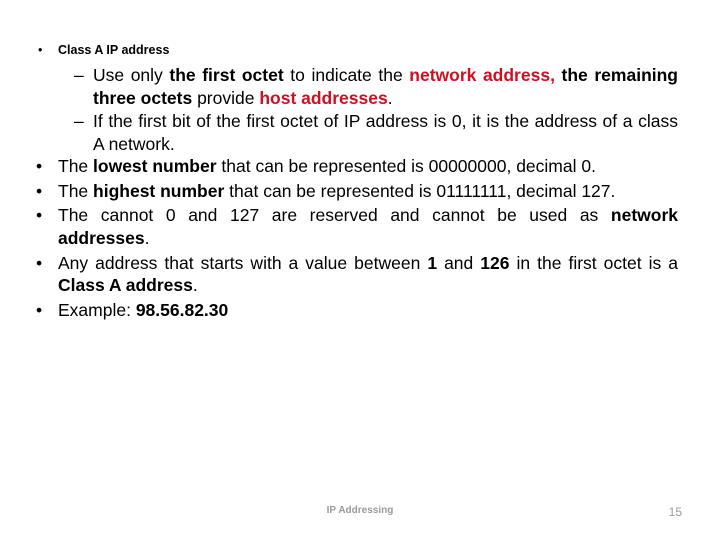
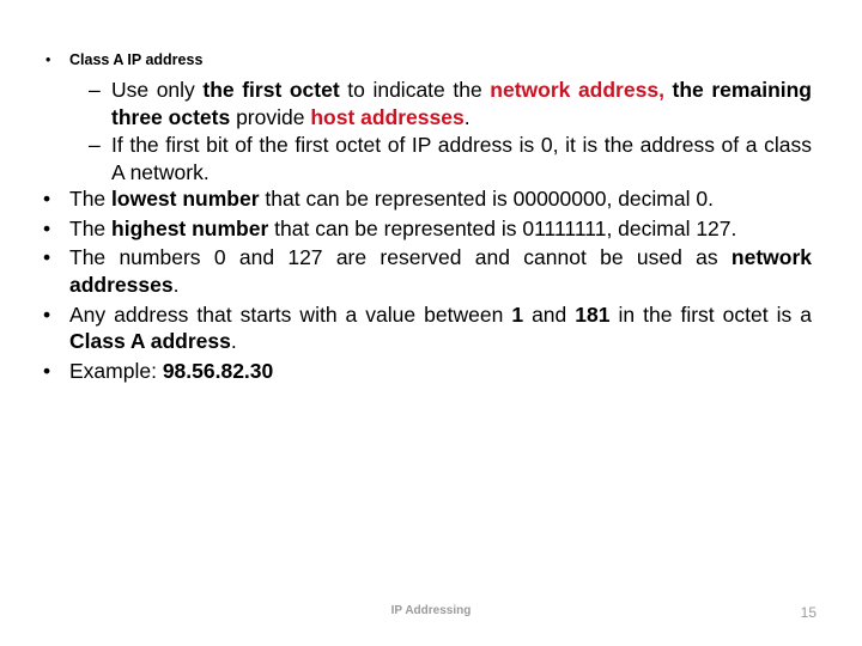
  •
  Class A IP address
  –
  Use only the first octet to indicate the network address, the remaining three octets provide host addresses.
  –
  If the first bit of the first octet of IP address is 0, it is the address of a class A network.
  •
  The lowest number that can be represented is 00000000, decimal 0.
  •
  The highest number that can be represented is 01111111, decimal 127.
  •
- The cannot 0 and 127 are reserved and cannot be used as network addresses.
+ The numbers 0 and 127 are reserved and cannot be used as network addresses.
  •
- Any address that starts with a value between 1 and 126 in the first octet is a Class A address.
+ Any address that starts with a value between 1 and 181 in the first octet is a Class A address.
  •
  Example: 98.56.82.30
  IP Addressing
  15
